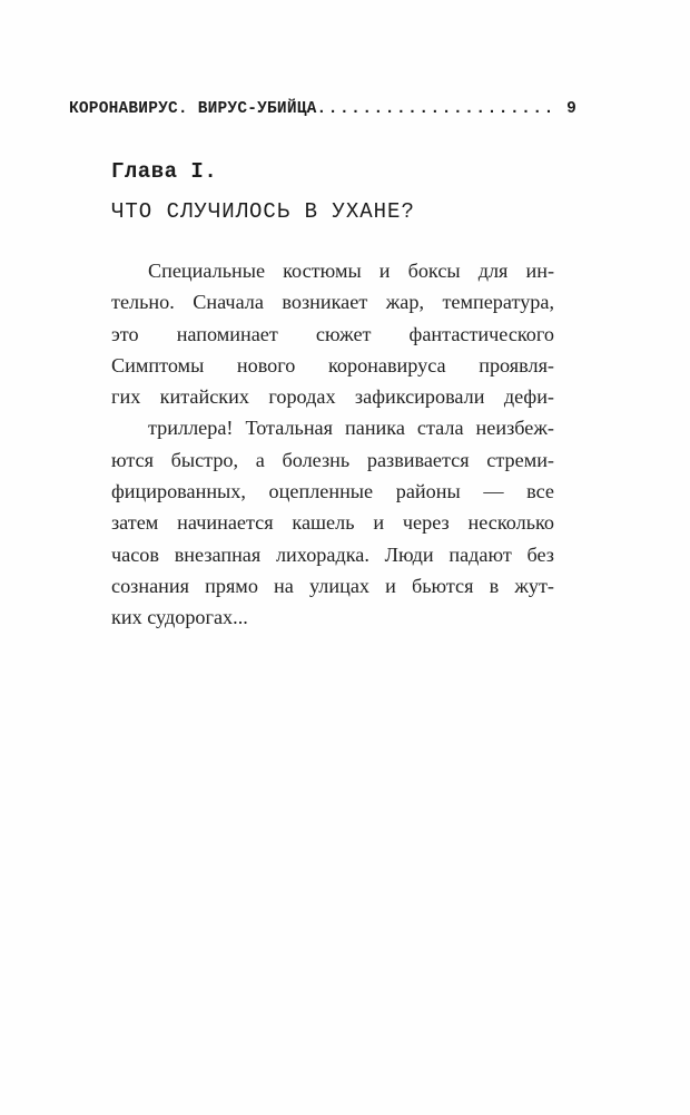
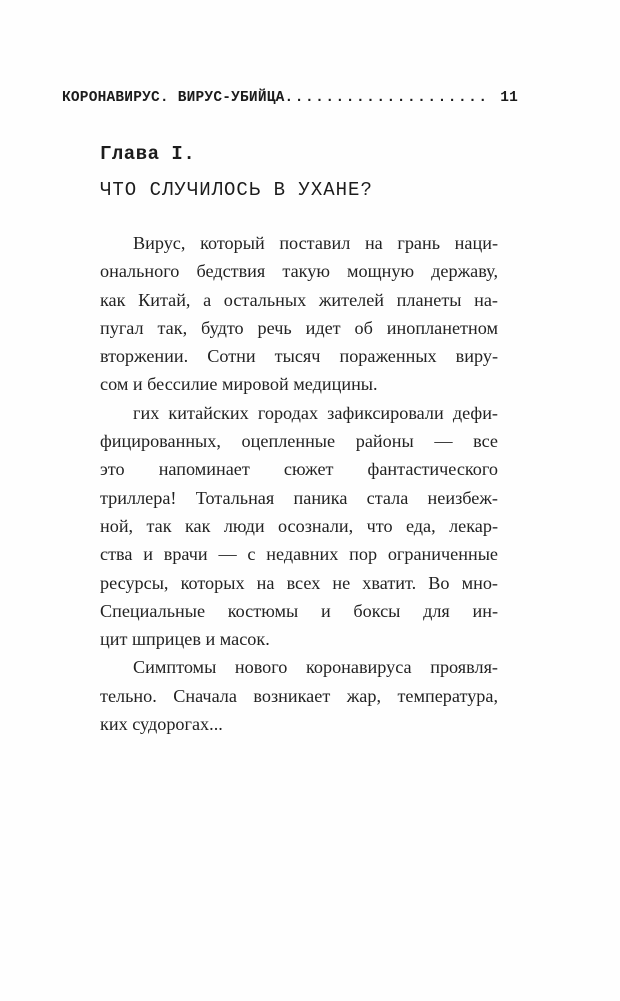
  КОРОНАВИРУС. ВИРУС-УБИЙЦА
- 9
+ 11
  Глава I.
  ЧТО СЛУЧИЛОСЬ В УХАНЕ?
+ Вирус, который поставил на грань наци-
+ онального бедствия такую мощную державу,
+ как Китай, а остальных жителей планеты на-
+ пугал так, будто речь идет об инопланетном
+ вторжении. Сотни тысяч пораженных виру-
+ сом и бессилие мировой медицины.
- Специальные костюмы и боксы для ин-
+ гих китайских городах зафиксировали дефи-
- тельно. Сначала возникает жар, температура,
+ фицированных, оцепленные районы — все
  это напоминает сюжет фантастического
- Симптомы нового коронавируса проявля-
+ триллера! Тотальная паника стала неизбеж-
+ ной, так как люди осознали, что еда, лекар-
+ ства и врачи — с недавних пор ограниченные
+ ресурсы, которых на всех не хватит. Во мно-
- гих китайских городах зафиксировали дефи-
+ Специальные костюмы и боксы для ин-
+ цит шприцев и масок.
- триллера! Тотальная паника стала неизбеж-
+ Симптомы нового коронавируса проявля-
- ются быстро, а болезнь развивается стреми-
- фицированных, оцепленные районы — все
+ тельно. Сначала возникает жар, температура,
- затем начинается кашель и через несколько
- часов внезапная лихорадка. Люди падают без
- сознания прямо на улицах и бьются в жут-
  ких судорогах...
